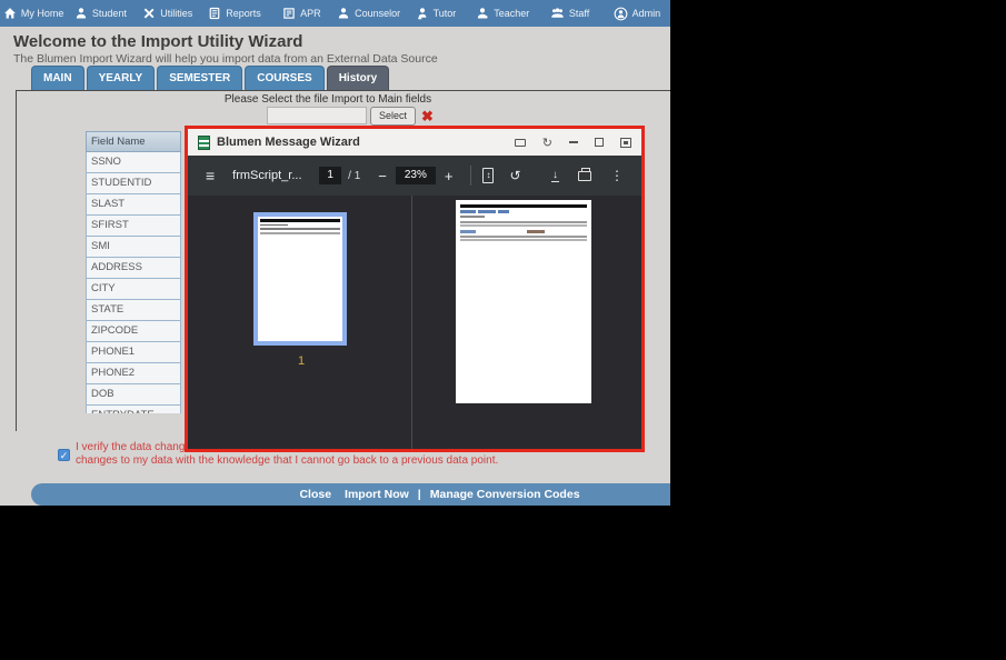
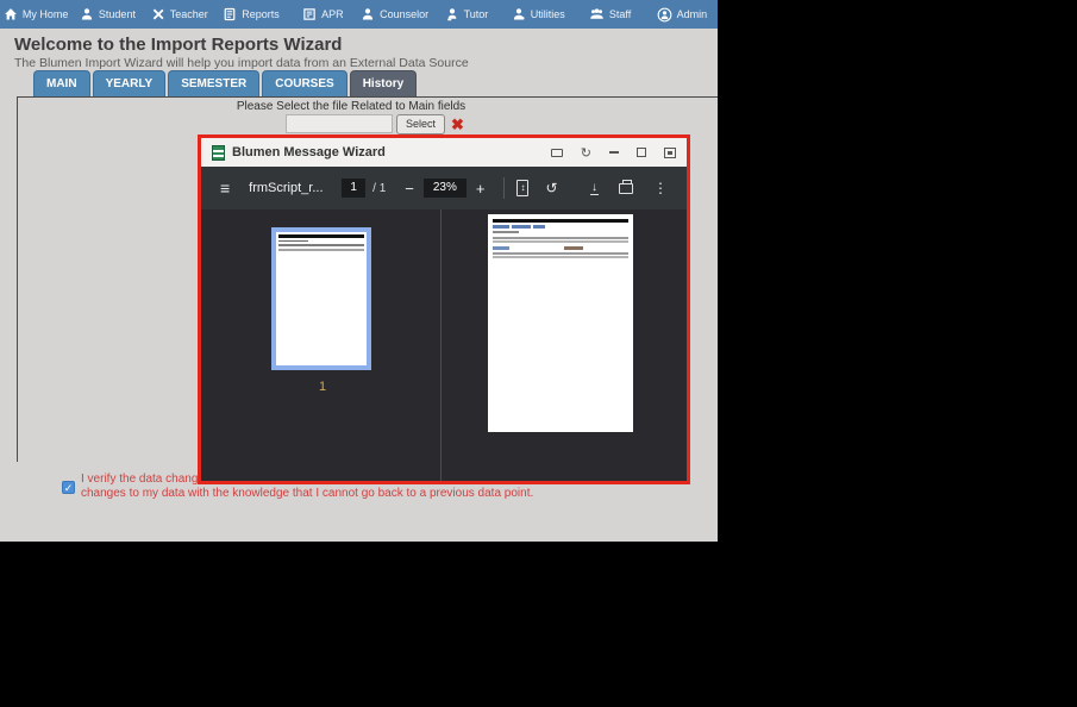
  My Home
  Student
- Utilities
+ Teacher
  Reports
  APR
  Counselor
  Tutor
- Teacher
+ Utilities
  Staff
  Admin
- Welcome to the Import Utility Wizard
+ Welcome to the Import Reports Wizard
  The Blumen Import Wizard will help you import data from an External Data Source
  MAIN
  YEARLY
  SEMESTER
  COURSES
  History
- Please Select the file Import to Main fields
+ Please Select the file Related to Main fields
  Select
  ✖
- Field Name
- SSNO
- STUDENTID
- SLAST
- SFIRST
- SMI
- ADDRESS
- CITY
- STATE
- ZIPCODE
- PHONE1
- PHONE2
- DOB
  I verify the data chang
  changes to my data with the knowledge that I cannot go back to a previous data point.
- Close
- Import Now
- |
- Manage Conversion Codes
  Blumen Message Wizard
  ≡
  frmScript_r...
  1
  / 1
  −
  23%
  +
  1
